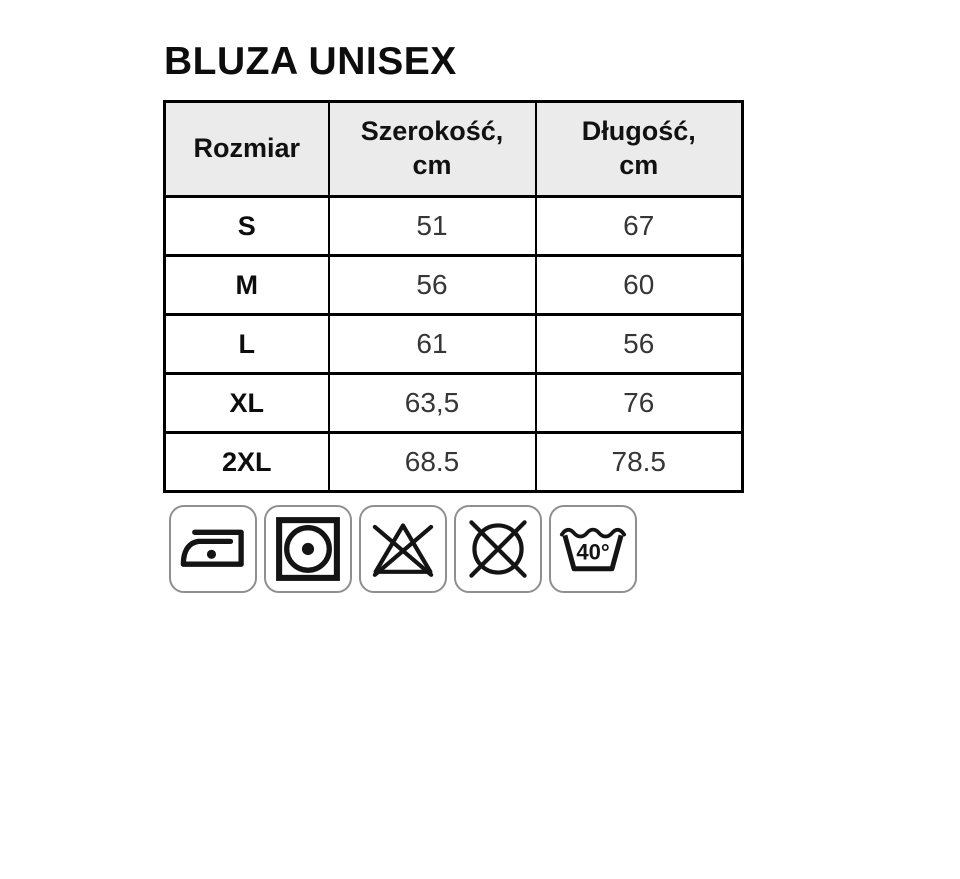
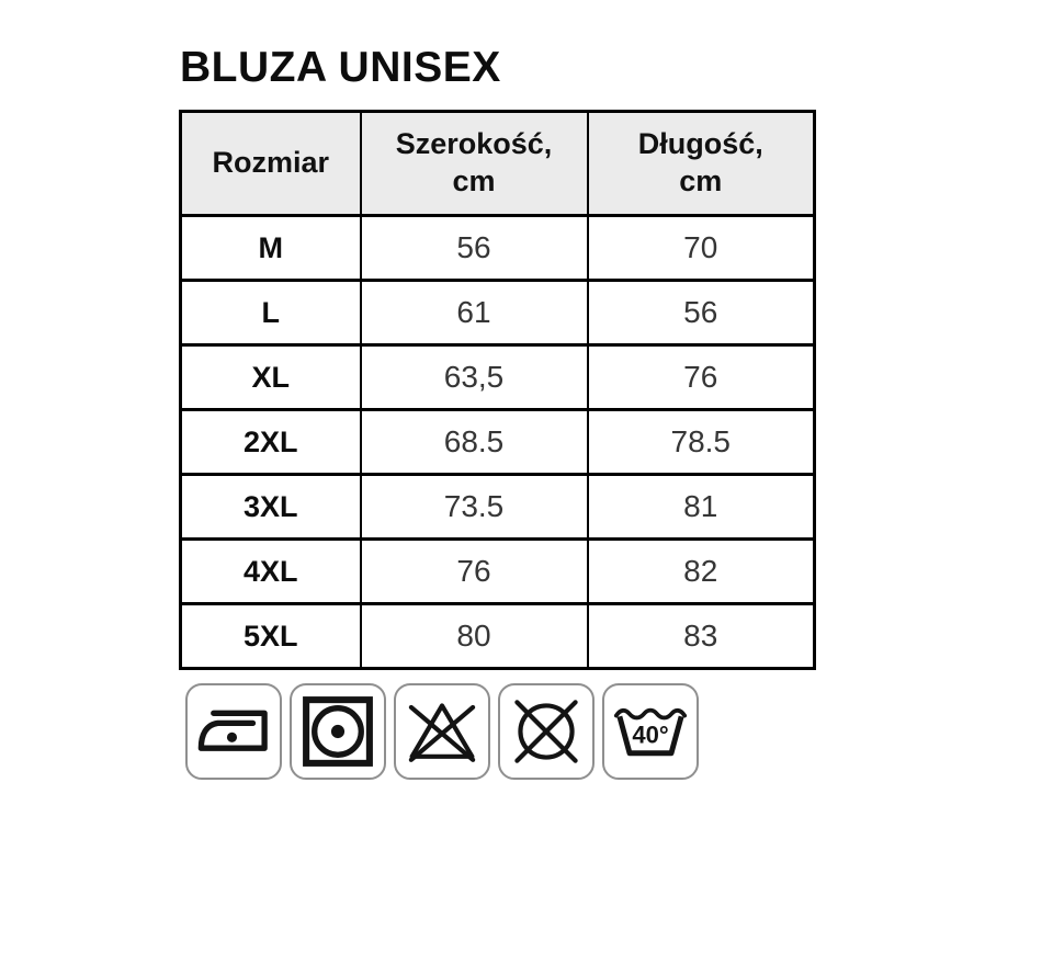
  BLUZA UNISEX
  Rozmiar	Szerokość, cm	Długość, cm
- S	51	67
- M	56	60
+ M	56	70
  L	61	56
  XL	63,5	76
  2XL	68.5	78.5
+ 3XL	73.5	81
+ 4XL	76	82
+ 5XL	80	83
  40°
